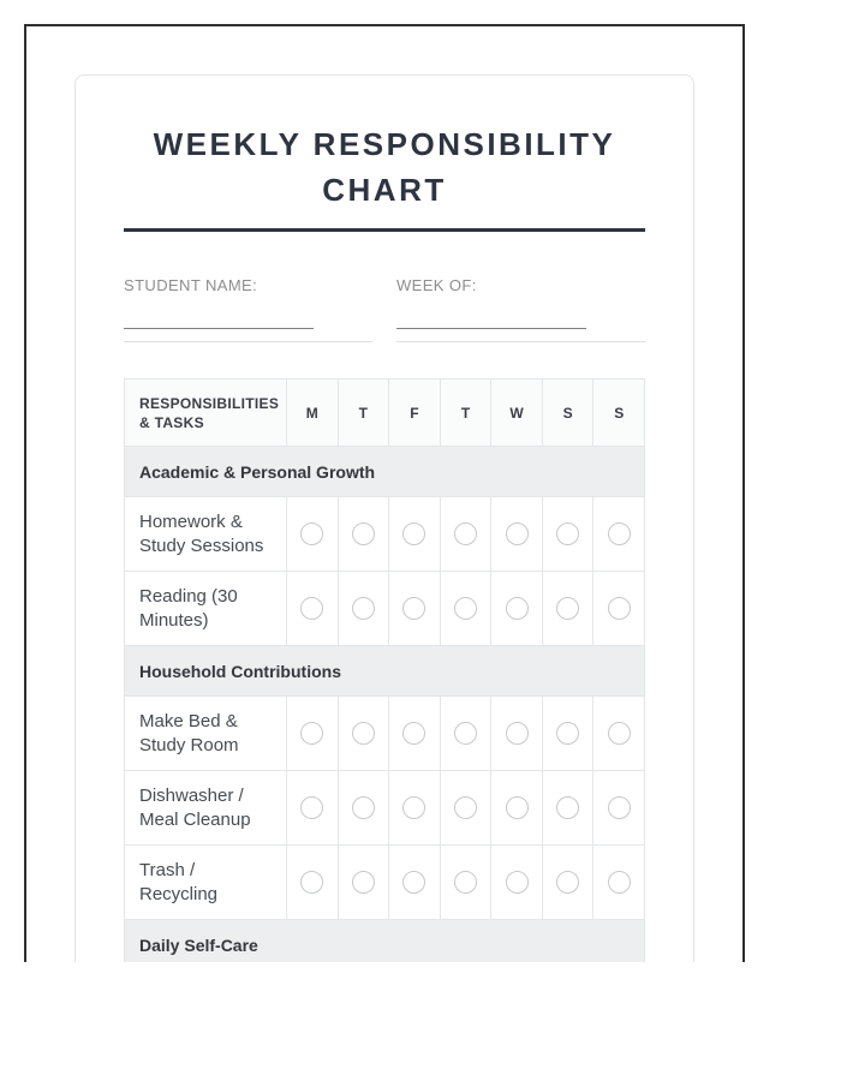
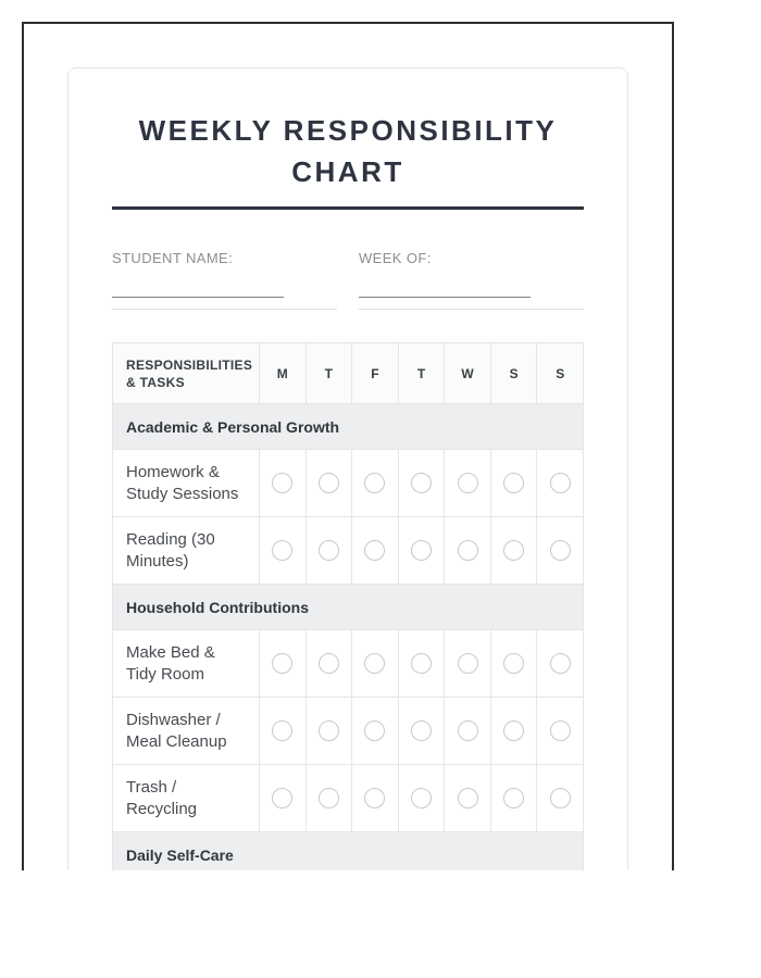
  WEEKLY RESPONSIBILITY CHART
  STUDENT NAME:
  WEEK OF:
  RESPONSIBILITIES & TASKS
  M
  T
  F
  T
  W
  S
  S
  Academic & Personal Growth
  Homework & Study Sessions
  Reading (30 Minutes)
  Household Contributions
- Make Bed & Study Room
+ Make Bed & Tidy Room
  Dishwasher / Meal Cleanup
  Trash / Recycling
  Daily Self-Care
